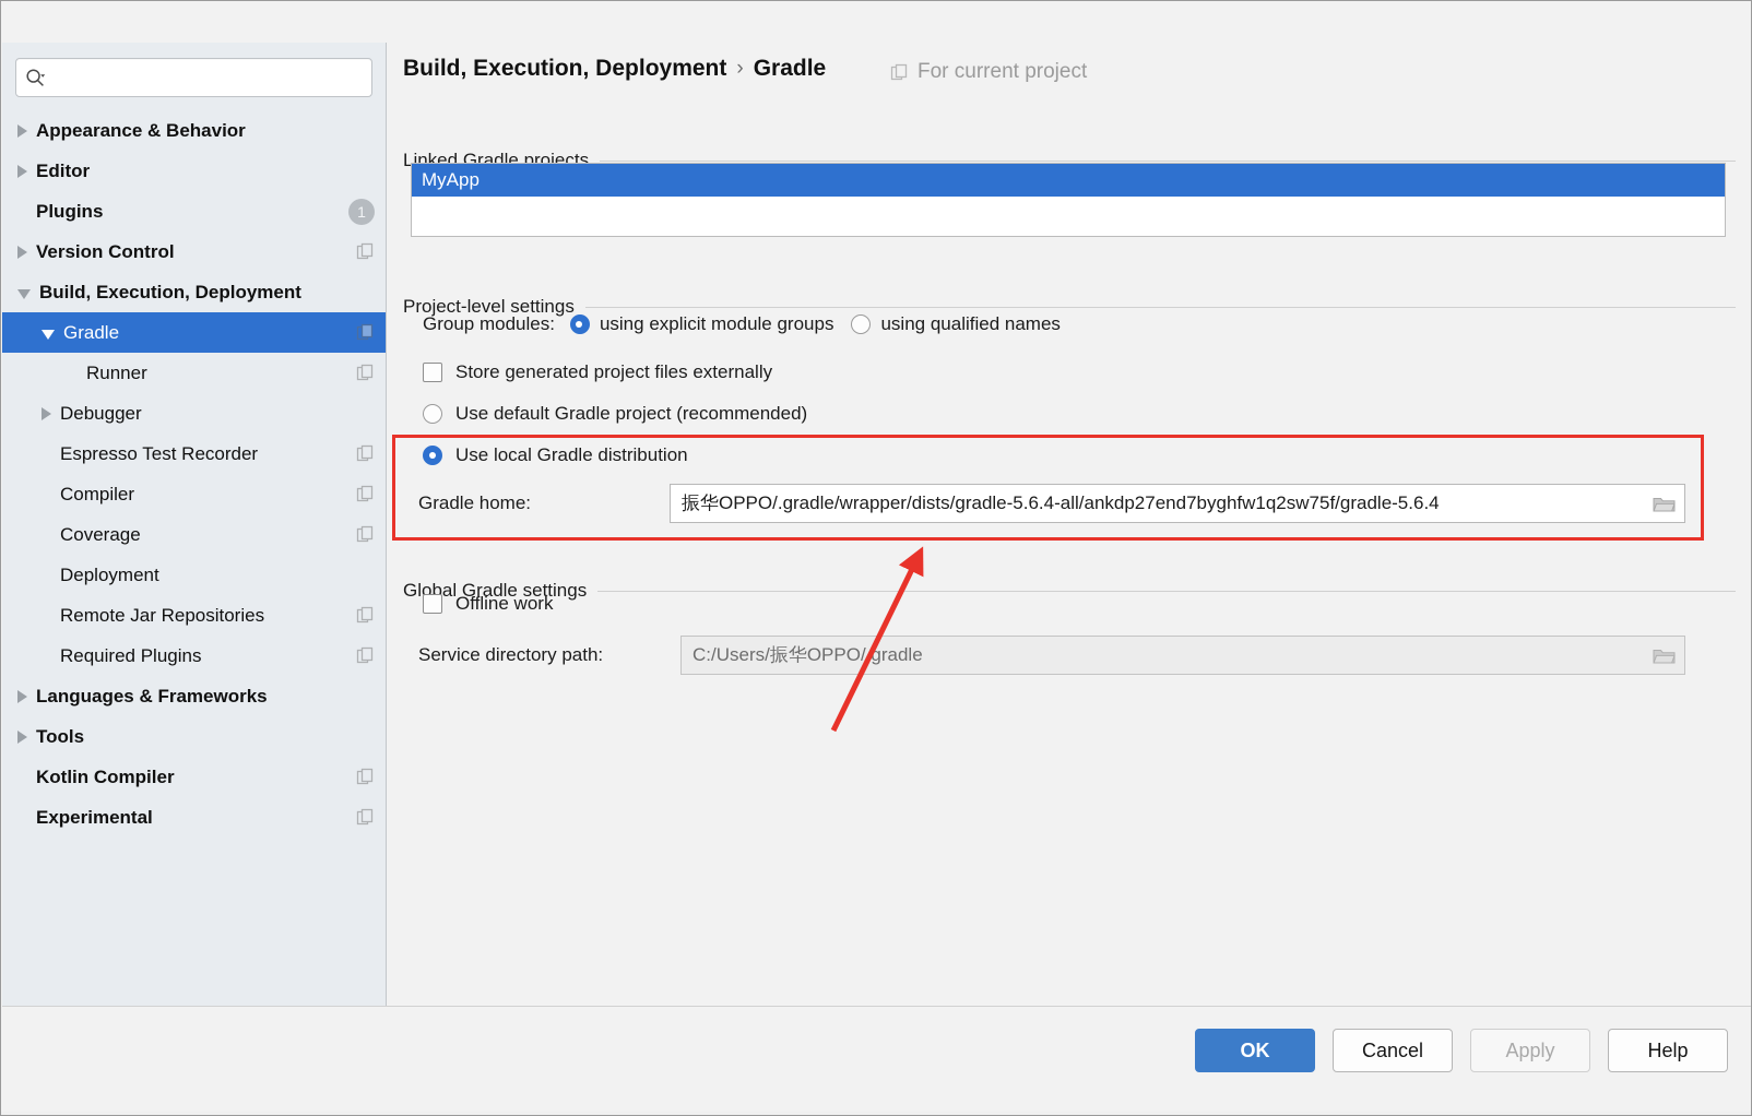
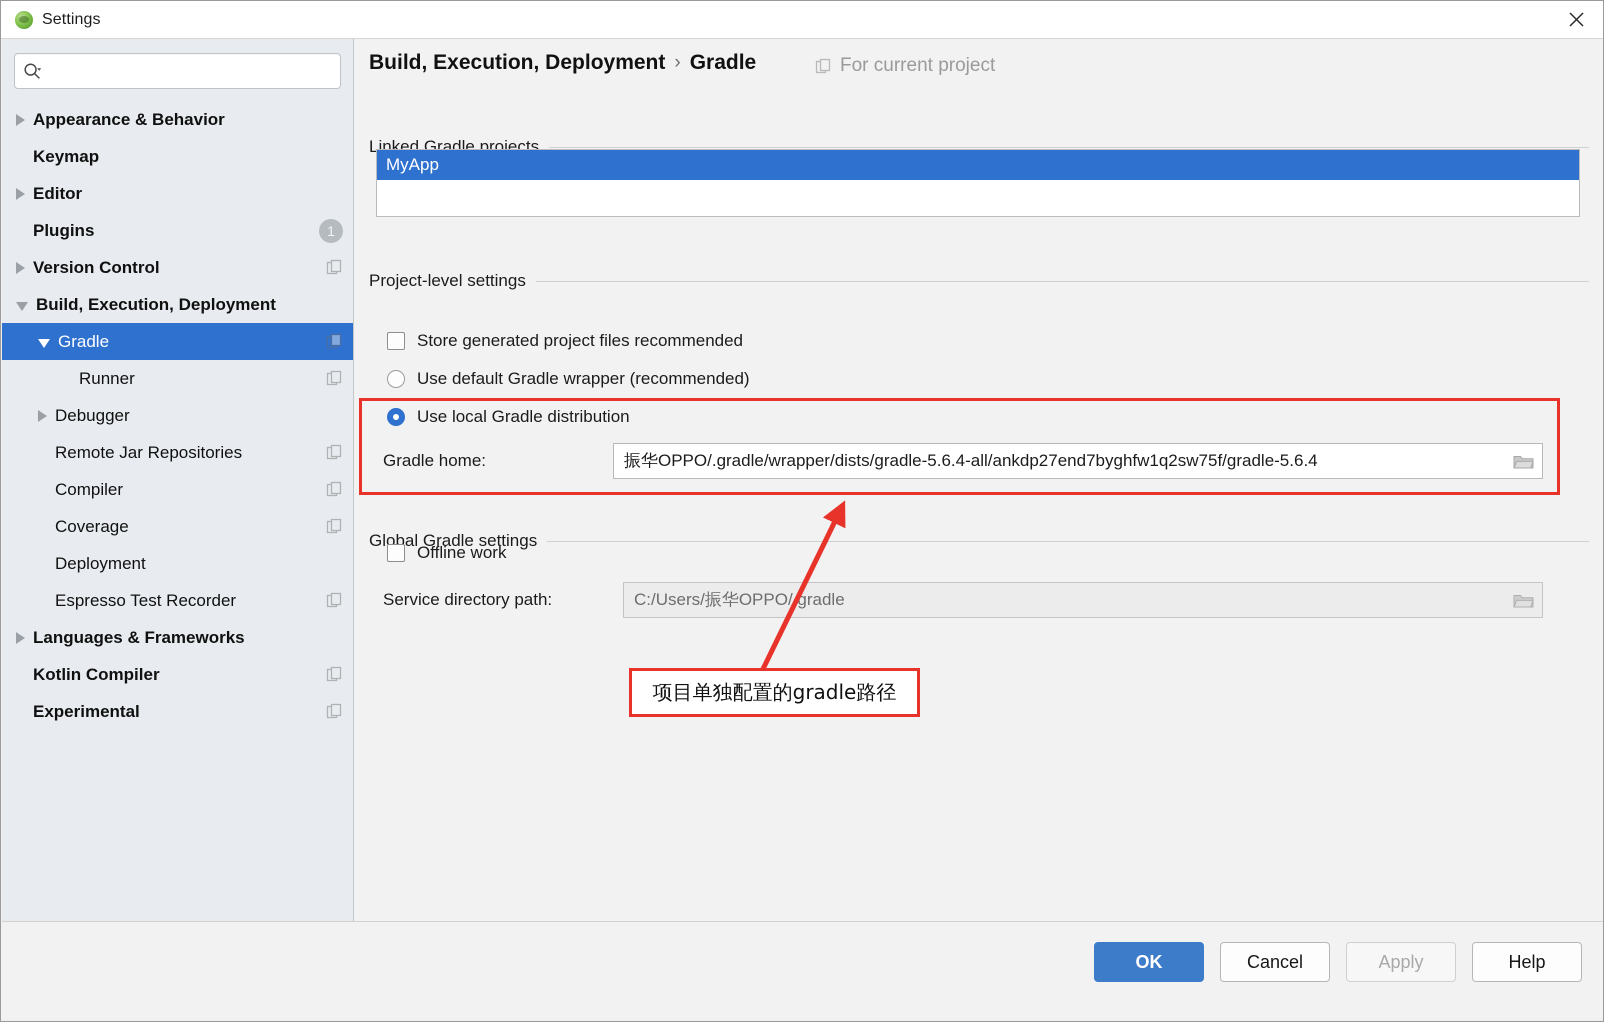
+ Settings
  Appearance & Behavior
+ Keymap
  Editor
  Plugins
  1
  Version Control
  Build, Execution, Deployment
  Gradle
  Runner
  Debugger
- Espresso Test Recorder
+ Remote Jar Repositories
  Compiler
  Coverage
  Deployment
- Remote Jar Repositories
+ Espresso Test Recorder
- Required Plugins
  Languages & Frameworks
- Tools
  Kotlin Compiler
  Experimental
  Build, Execution, Deployment
  ›
  Gradle
  For current project
  Linked Gradle projects
  MyApp
  Project-level settings
- Group modules:
- using explicit module groups
- using qualified names
- Store generated project files externally
+ Store generated project files recommended
- Use default Gradle project (recommended)
+ Use default Gradle wrapper (recommended)
  Use local Gradle distribution
  Gradle home:
  振华OPPO/.gradle/wrapper/dists/gradle-5.6.4-all/ankdp27end7byghfw1q2sw75f/gradle-5.6.4
  Global Gradle settings
  Offline work
  Service directory path:
  C:/Users/振华OPPO/gradle
+ 项目单独配置的gradle路径
  OK
  Cancel
  Apply
  Help
